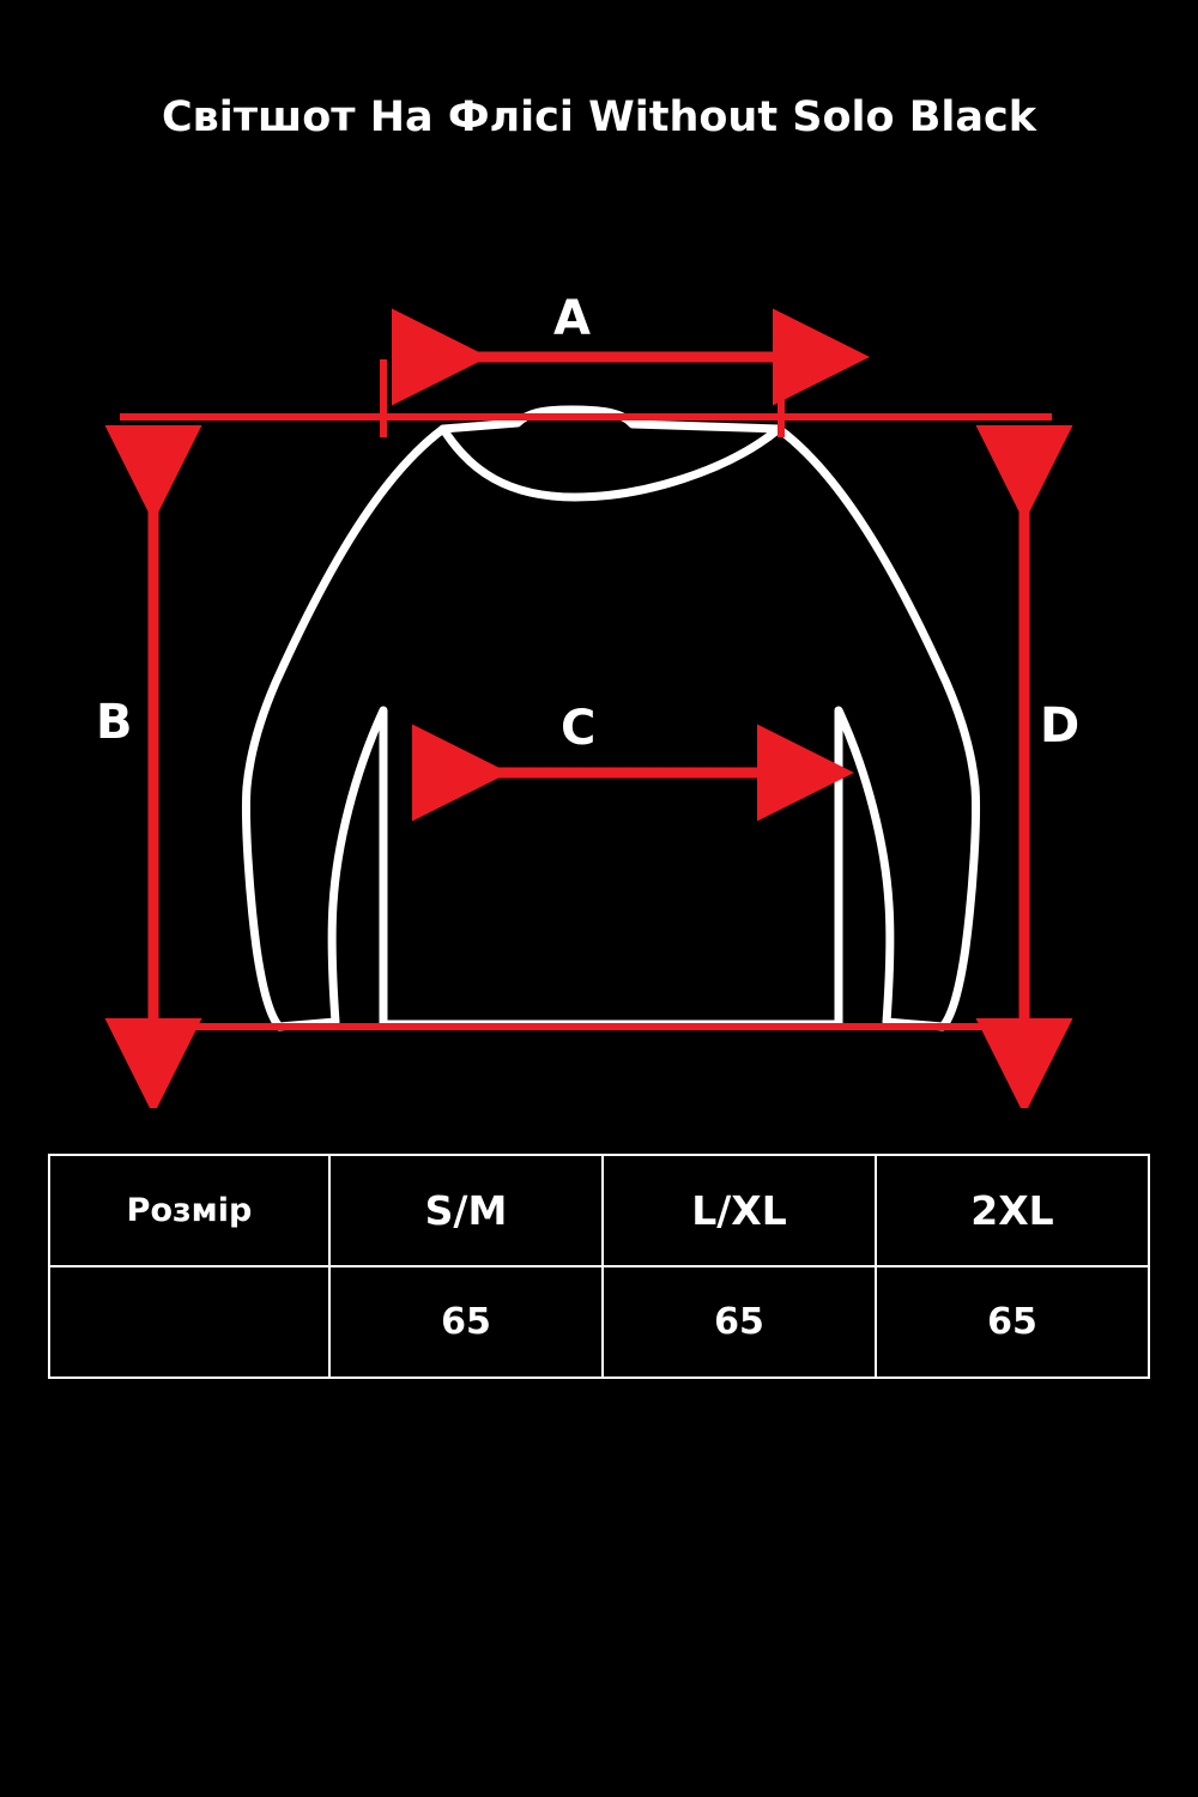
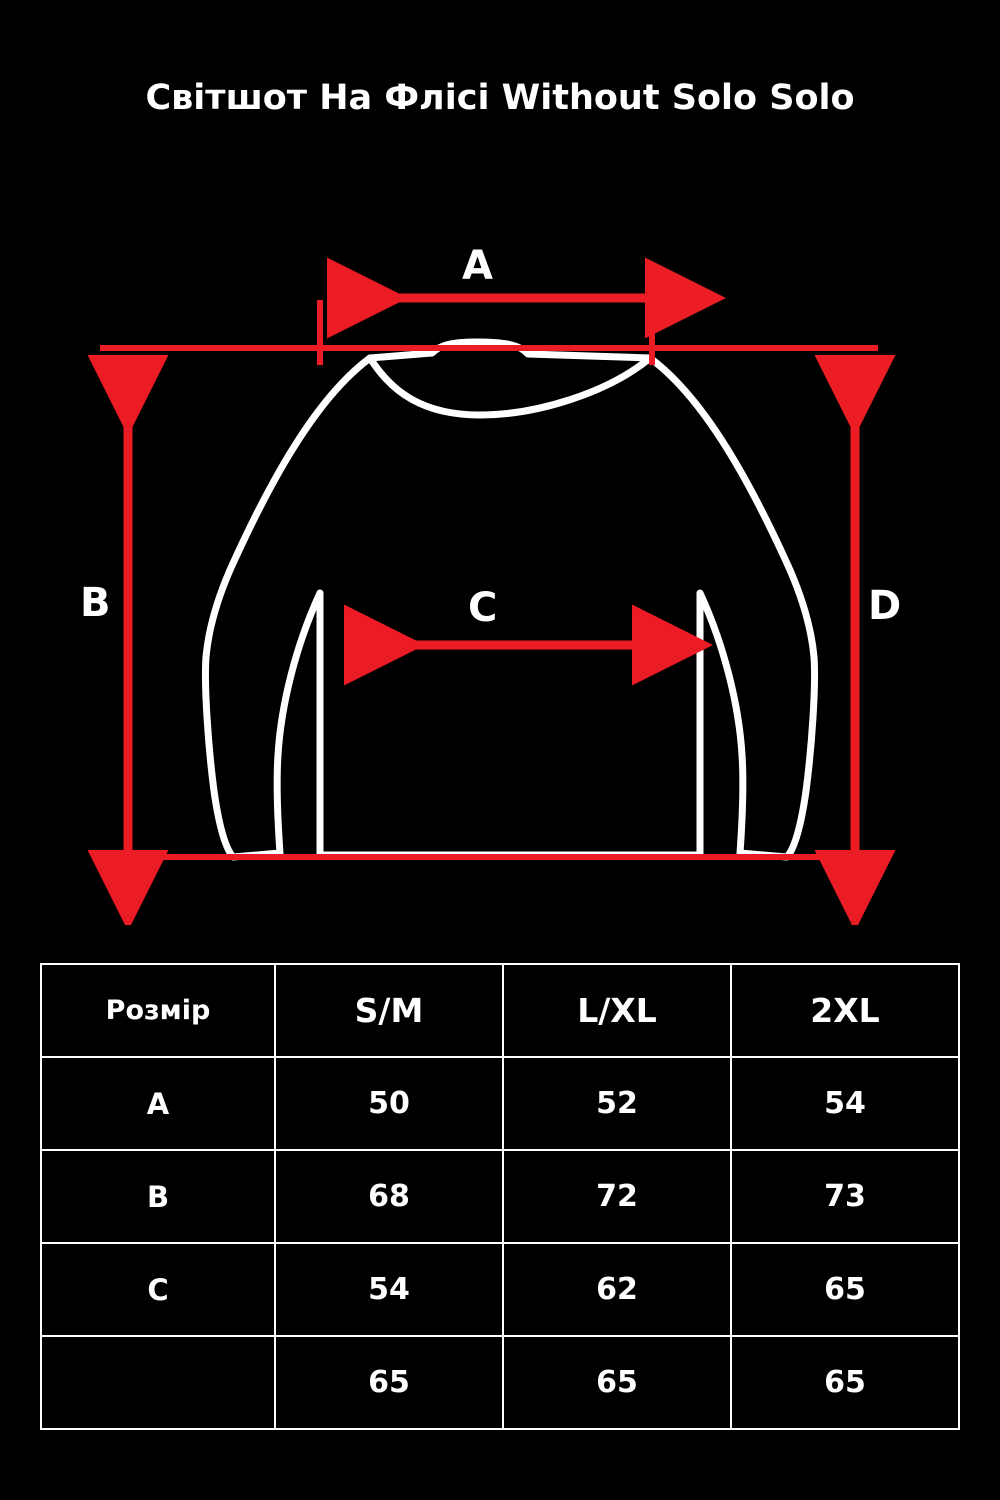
- Світшот На Фліci Without Solo Black
+ Світшот На Фліci Without Solo Solo
  A
  B
  C
  D
  Розмір	S/M	L/XL	2XL
+ A	50	52	54
+ B	68	72	73
+ C	54	62	65
  	65	65	65
